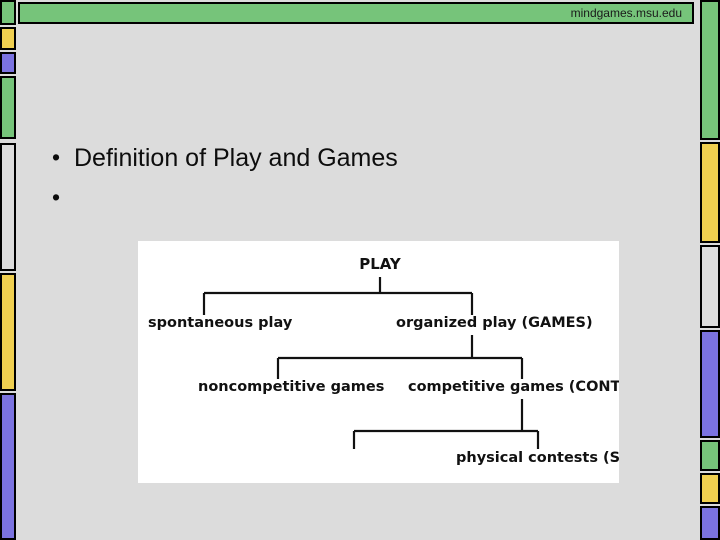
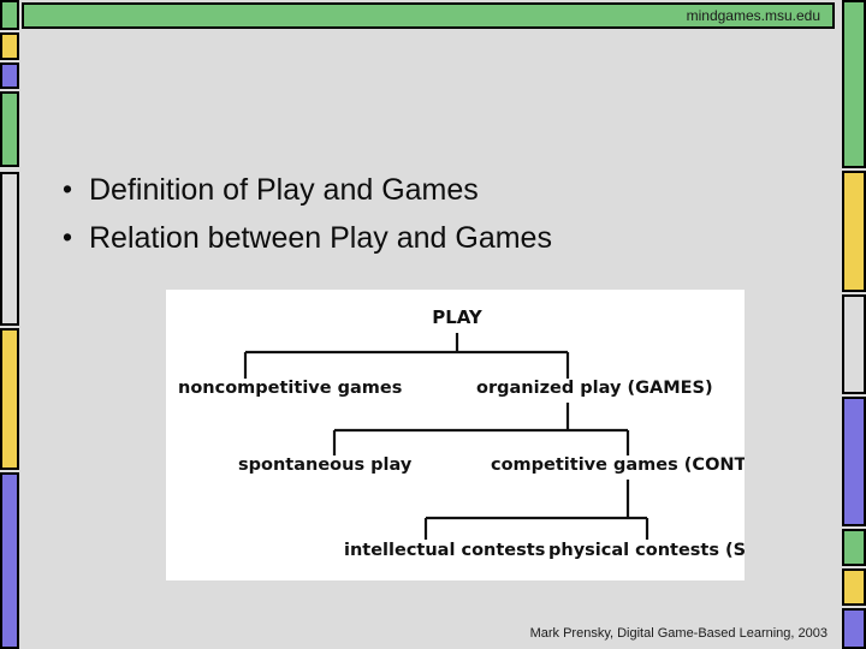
  mindgames.msu.edu
  •
  Definition of Play and Games
  •
+ Relation between Play and Games
  PLAY
- spontaneous play
+ noncompetitive games
  organized play (GAMES)
- noncompetitive games
+ spontaneous play
  competitive games (CONT
+ intellectual contests
  physical contests (S
+ Mark Prensky, Digital Game-Based Learning, 2003
